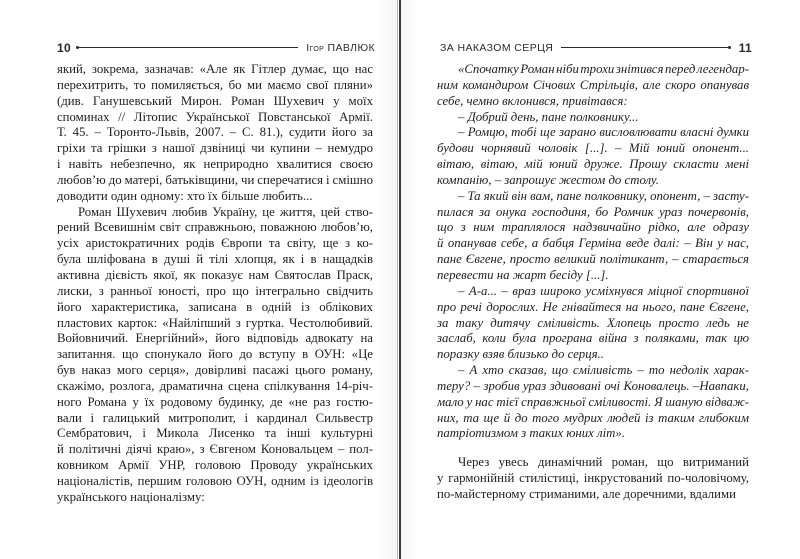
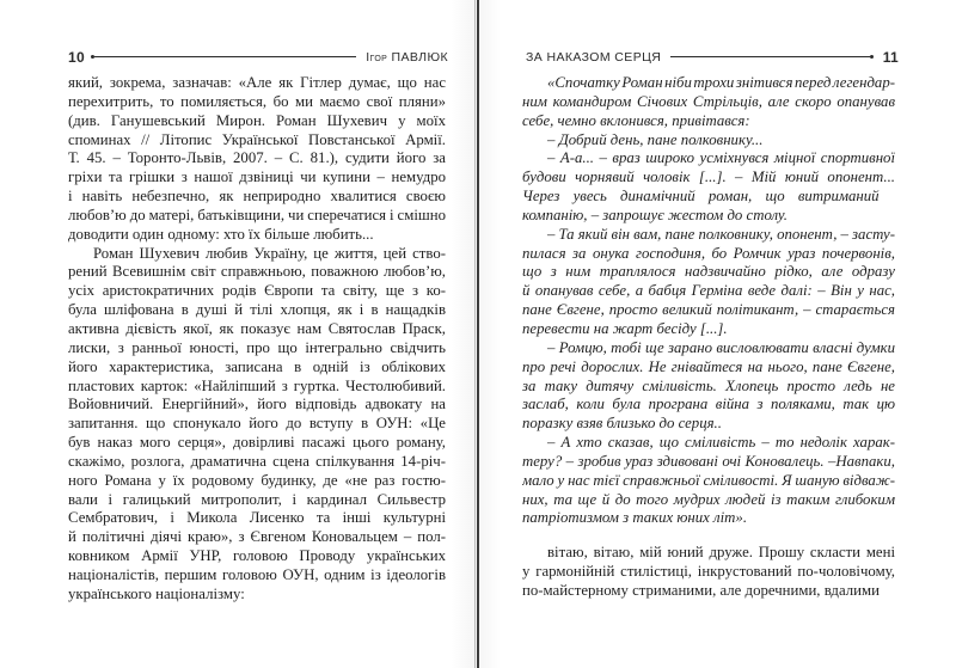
  10
  Ігор ПАВЛЮК
  ЗА НАКАЗОМ СЕРЦЯ
  11
  який, зокрема, зазначав: «Але як Гітлер думає, що нас
  перехитрить, то помиляється, бо ми маємо свої пляни»
  (див. Ганушевський Мирон. Роман Шухевич у моїх
  споминах // Літопис Української Повстанської Армії.
  Т. 45. – Торонто-Львів, 2007. – С. 81.), судити його за
  гріхи та грішки з нашої дзвіниці чи купини – немудро
  і навіть небезпечно, як неприродно хвалитися своєю
  любов’ю до матері, батьківщини, чи сперечатися і смішно
  доводити один одному: хто їх більше любить...
  Роман Шухевич любив Україну, це життя, цей ство-
  рений Всевишнім світ справжньою, поважною любов’ю,
  усіх аристократичних родів Європи та світу, ще з ко-
  була шліфована в душі й тілі хлопця, як і в нащадків
  активна дієвість якої, як показує нам Святослав Праск,
  лиски, з ранньої юності, про що інтегрально свідчить
  його характеристика, записана в одній із облікових
  пластових карток: «Найліпший з гуртка. Честолюбивий.
  Войовничий. Енергійний», його відповідь адвокату на
  запитання. що спонукало його до вступу в ОУН: «Це
  був наказ мого серця», довірливі пасажі цього роману,
  скажімо, розлога, драматична сцена спілкування 14-річ-
  ного Романа у їх родовому будинку, де «не раз гостю-
  вали і галицький митрополит, і кардинал Сильвестр
  Сембратович, і Микола Лисенко та інші культурні
  й політичні діячі краю», з Євгеном Коновальцем – пол-
  ковником Армії УНР, головою Проводу українських
  націоналістів, першим головою ОУН, одним із ідеологів
  українського націоналізму:
  «Спочатку Роман ніби трохи знітився перед легендар-
  ним командиром Січових Стрільців, але скоро опанував
  себе, чемно вклонився, привітався:
  – Добрий день, пане полковнику...
- – Ромцю, тобі ще зарано висловлювати власні думки
+ – А-а... – враз широко усміхнувся міцної спортивної
  будови чорнявий чоловік [...]. – Мій юний опонент...
- вітаю, вітаю, мій юний друже. Прошу скласти мені
+ Через увесь динамічний роман, що витриманий
  компанію, – запрошує жестом до столу.
  – Та який він вам, пане полковнику, опонент, – засту-
  пилася за онука господиня, бо Ромчик ураз почервонів,
  що з ним траплялося надзвичайно рідко, але одразу
  й опанував себе, а бабця Герміна веде далі: – Він у нас,
  пане Євгене, просто великий політикант, – старається
  перевести на жарт бесіду [...].
- – А-а... – враз широко усміхнувся міцної спортивної
+ – Ромцю, тобі ще зарано висловлювати власні думки
  про речі дорослих. Не гнівайтеся на нього, пане Євгене,
  за таку дитячу сміливість. Хлопець просто ледь не
  заслаб, коли була програна війна з поляками, так цю
  поразку взяв близько до серця..
  – А хто сказав, що сміливість – то недолік харак-
  теру? – зробив ураз здивовані очі Коновалець. –Навпаки,
  мало у нас тієї справжньої сміливості. Я шаную відваж-
  них, та ще й до того мудрих людей із таким глибоким
  патріотизмом з таких юних літ».
- Через увесь динамічний роман, що витриманий
+ вітаю, вітаю, мій юний друже. Прошу скласти мені
  у гармонійній стилістиці, інкрустований по-чоловічому,
  по-майстерному стриманими, але доречними, вдалими
